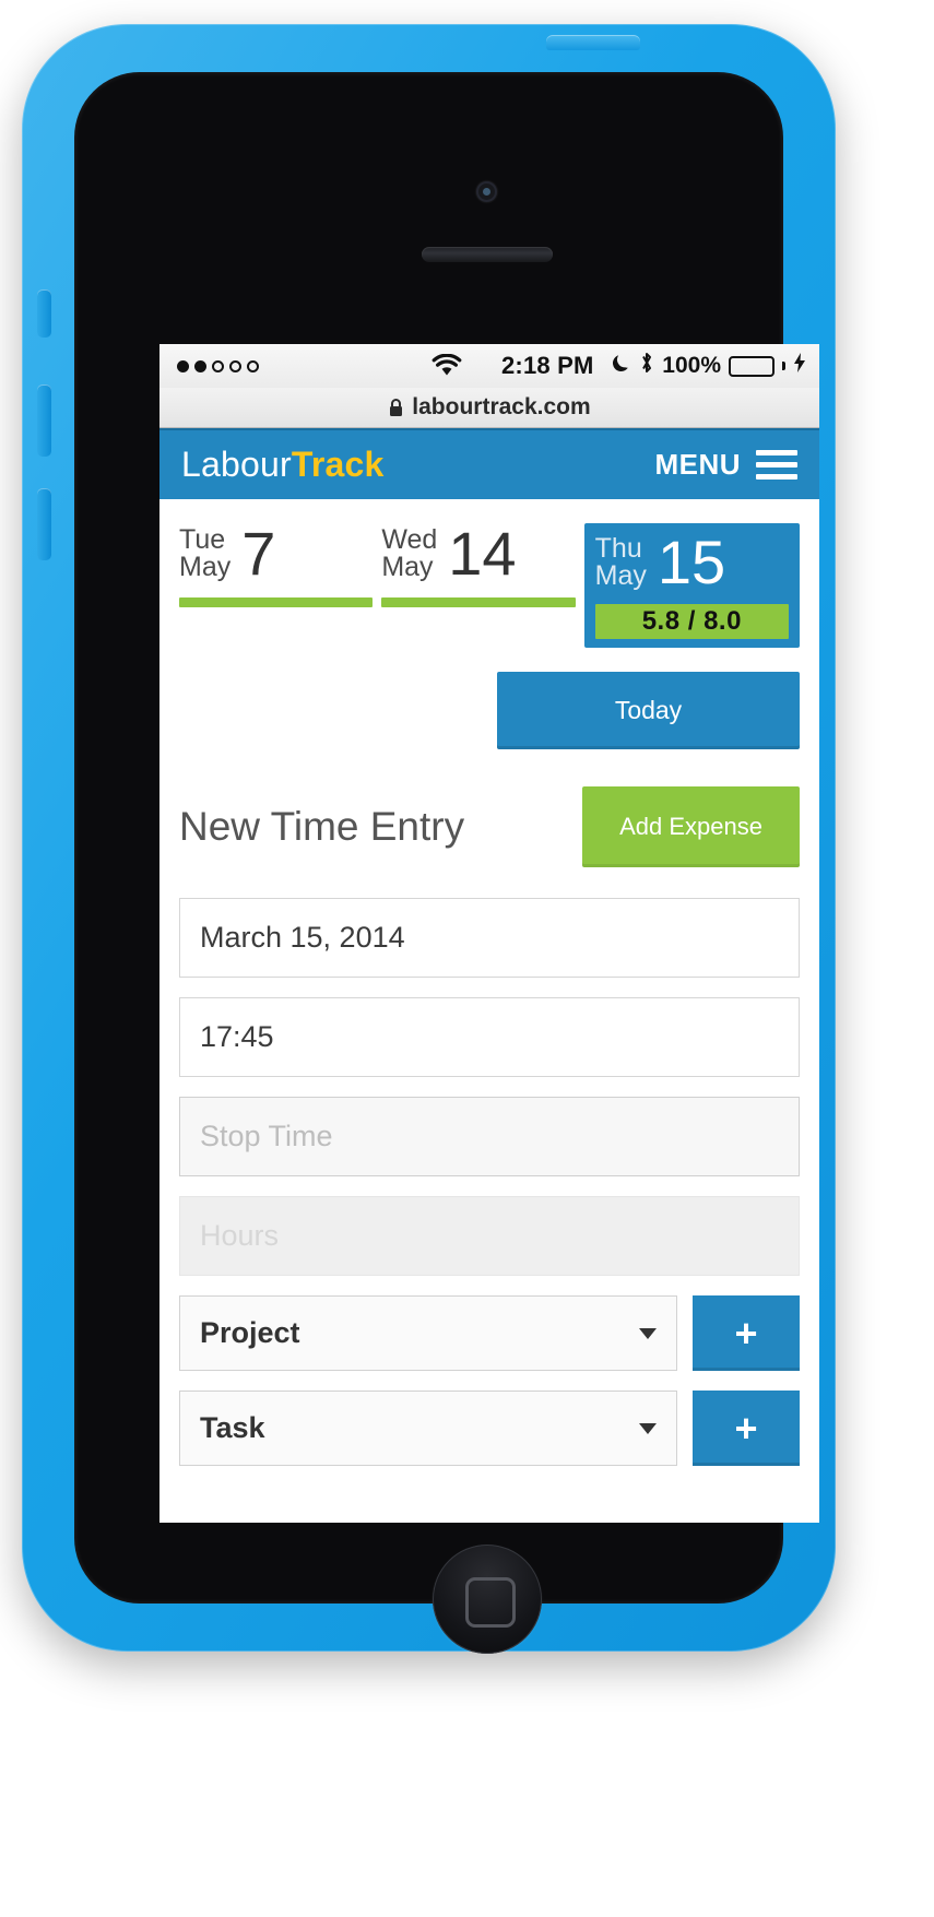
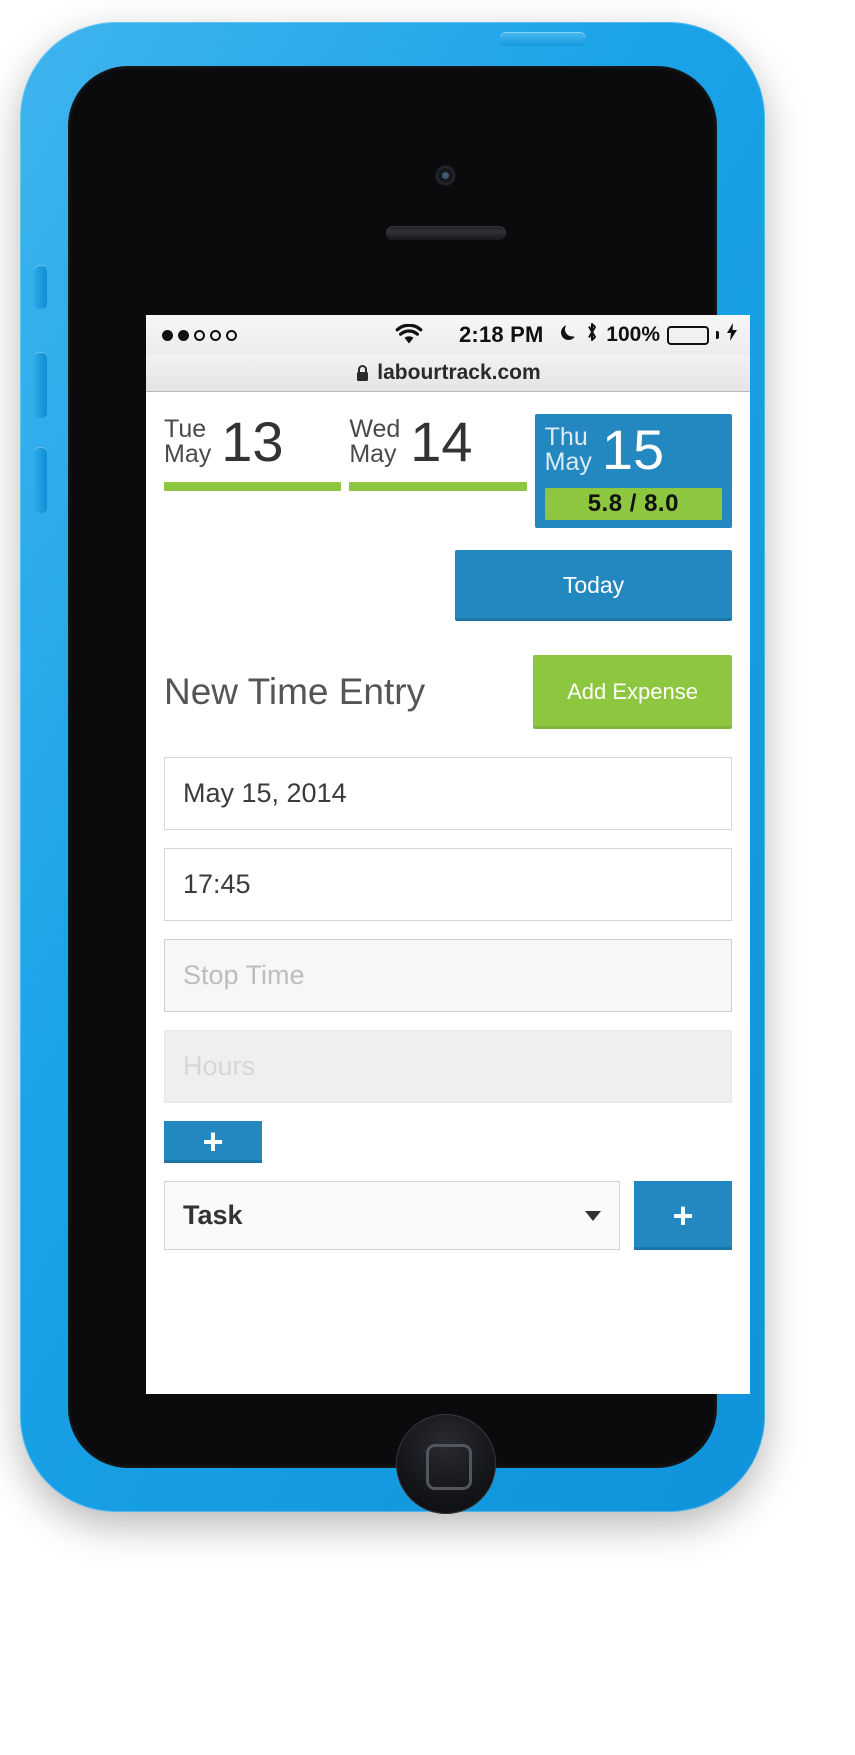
  2:18 PM
  100%
  labourtrack.com
- LabourTrack
- MENU
  Tue
  May
- 7
+ 13
  Wed
  May
  14
  Thu
  May
  15
  5.8 / 8.0
  Today
  New Time Entry
  Add Expense
- March 15, 2014
+ May 15, 2014
  17:45
  Stop Time
  Hours
- Project
  +
  Task
  +
